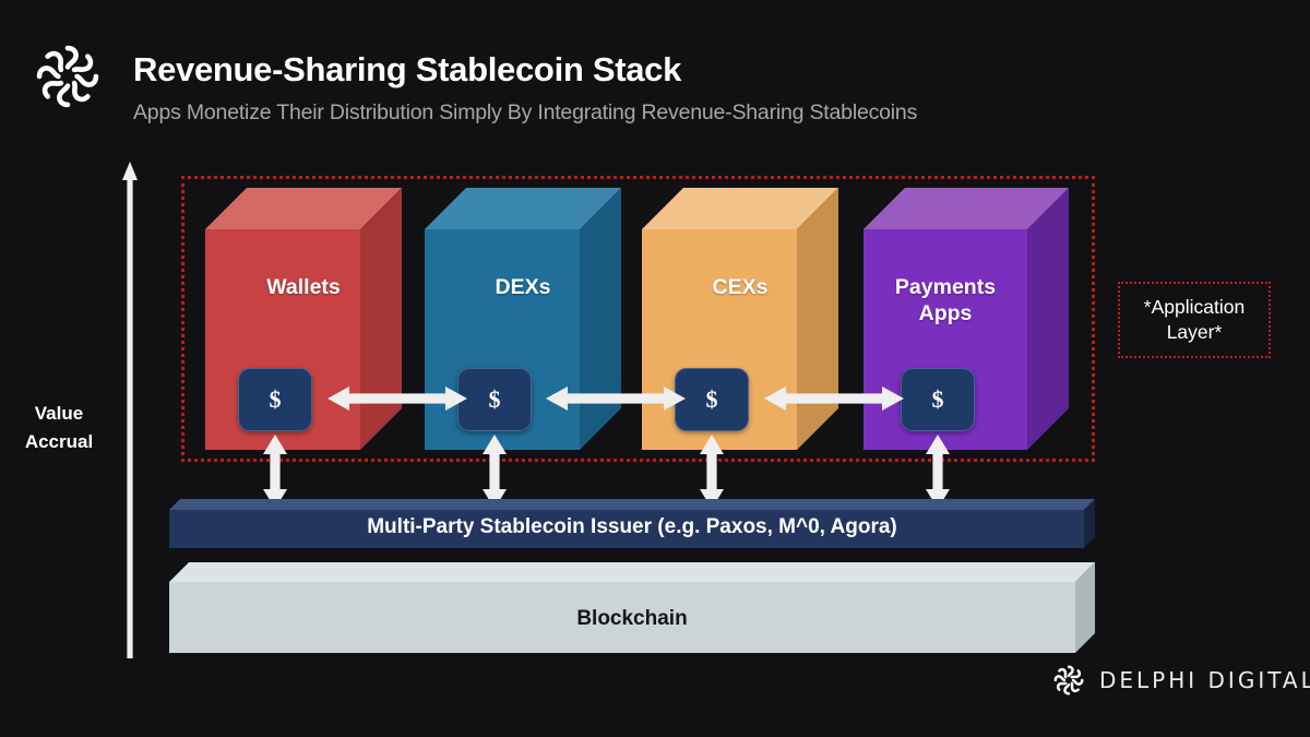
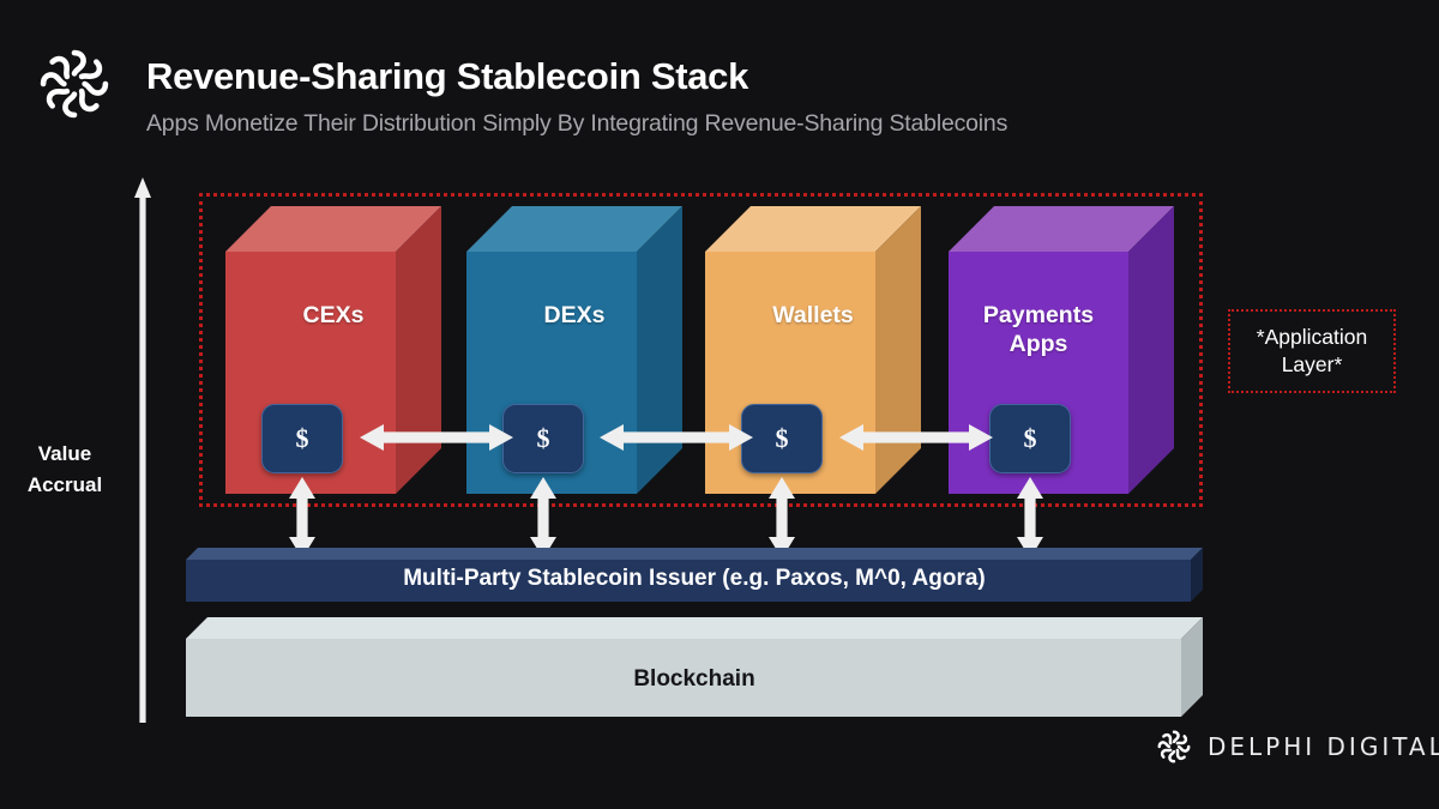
  Revenue-Sharing Stablecoin Stack
  Apps Monetize Their Distribution Simply By Integrating Revenue-Sharing Stablecoins
  Value
  Accrual
- Wallets
+ CEXs
  $
  DEXs
  $
- CEXs
+ Wallets
  $
  Payments
  Apps
  $
  Multi-Party Stablecoin Issuer (e.g. Paxos, M^0, Agora)
  Blockchain
  *Application
  Layer*
  DELPHI DIGITAL
